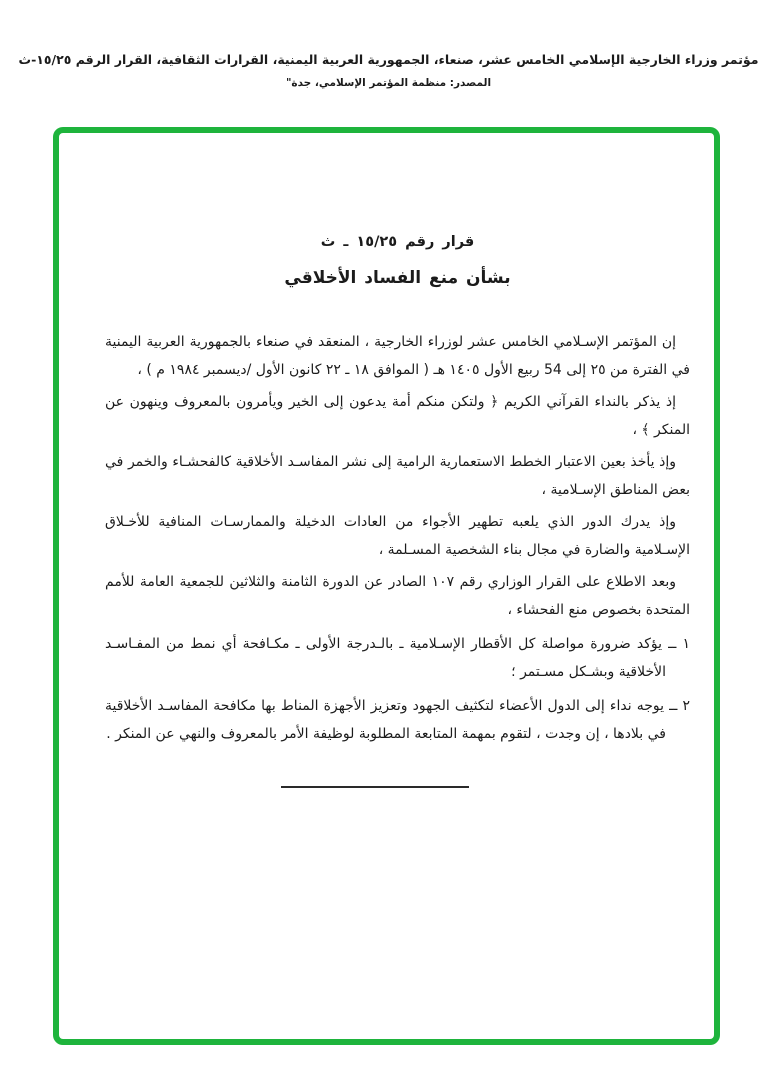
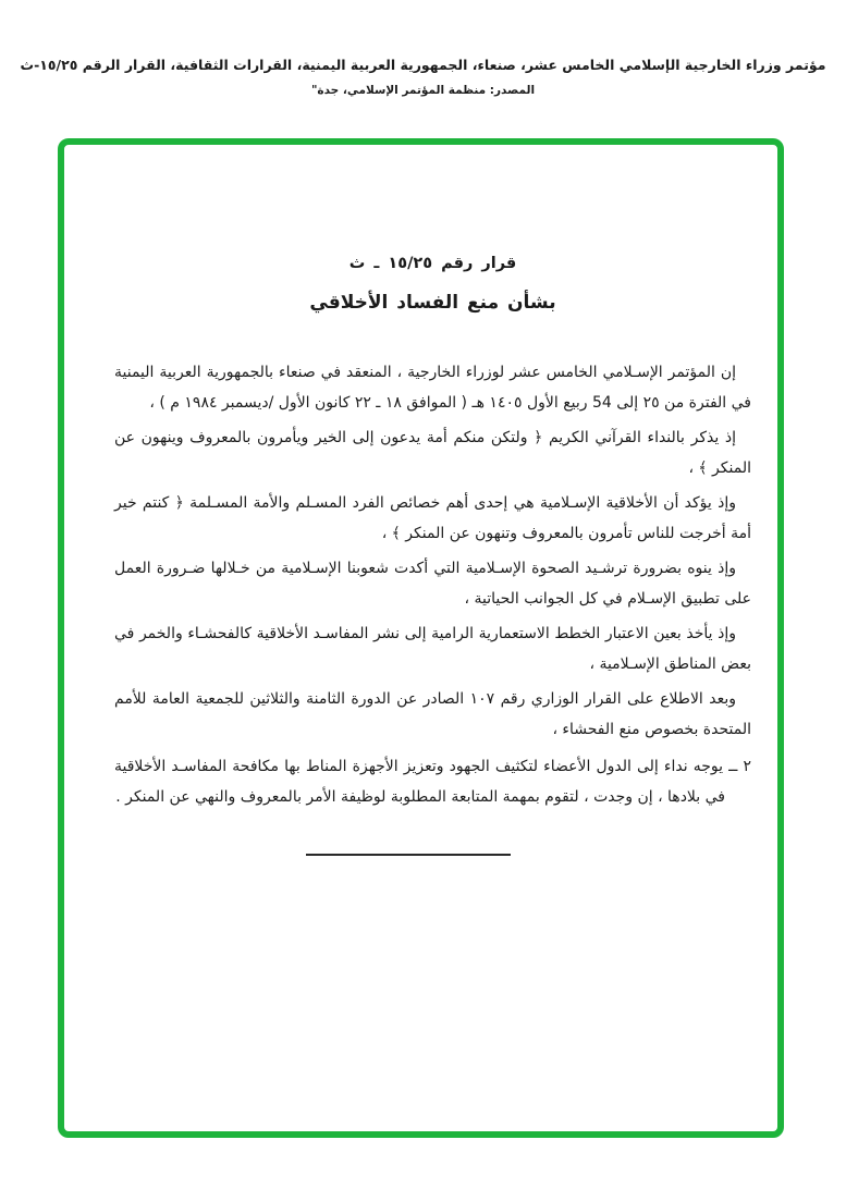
  مؤتمر وزراء الخارجية الإسلامي الخامس عشر، صنعاء، الجمهورية العربية اليمنية، القرارات الثقافية، القرار الرقم ١٥/٢٥-ث
  المصدر: منظمة المؤتمر الإسلامي، جدة"
  قرار رقم ١٥/٢٥ ـ ث
  بشأن منع الفساد الأخلاقي
  إن المؤتمر الإسـلامي الخامس عشر لوزراء الخارجية ، المنعقد في صنعاء بالجمهورية العربية اليمنية في الفترة من ٢٥ إلى 54 ربيع الأول ١٤٠٥ هـ ( الموافق ١٨ ـ ٢٢ كانون الأول /ديسمبر ١٩٨٤ م ) ،
  إذ يذكر بالنداء القرآني الكريم ﴿ ولتكن منكم أمة يدعون إلى الخير ويأمرون بالمعروف وينهون عن المنكر ﴾ ،
+ وإذ يؤكد أن الأخلاقية الإسـلامية هي إحدى أهم خصائص الفرد المسـلم والأمة المسـلمة ﴿ كنتم خير أمة أخرجت للناس تأمرون بالمعروف وتنهون عن المنكر ﴾ ،
+ وإذ ينوه بضرورة ترشـيد الصحوة الإسـلامية التي أكدت شعوبنا الإسـلامية من خـلالها ضـرورة العمل على تطبيق الإسـلام في كل الجوانب الحياتية ،
  وإذ يأخذ بعين الاعتبار الخطط الاستعمارية الرامية إلى نشر المفاسـد الأخلاقية كالفحشـاء والخمر في بعض المناطق الإسـلامية ،
- وإذ يدرك الدور الذي يلعبه تطهير الأجواء من العادات الدخيلة والممارسـات المنافية للأخـلاق الإسـلامية والضارة في مجال بناء الشخصية المسـلمة ،
  وبعد الاطلاع على القرار الوزاري رقم ١٠٧ الصادر عن الدورة الثامنة والثلاثين للجمعية العامة للأمم المتحدة بخصوص منع الفحشاء ،
- ١ ــ يؤكد ضرورة مواصلة كل الأقطار الإسـلامية ـ بالـدرجة الأولى ـ مكـافحة أي نمط من المفـاسـد الأخلاقية وبشـكل مسـتمر ؛
  ٢ ــ يوجه نداء إلى الدول الأعضاء لتكثيف الجهود وتعزيز الأجهزة المناط بها مكافحة المفاسـد الأخلاقية في بلادها ، إن وجدت ، لتقوم بمهمة المتابعة المطلوبة لوظيفة الأمر بالمعروف والنهي عن المنكر .
